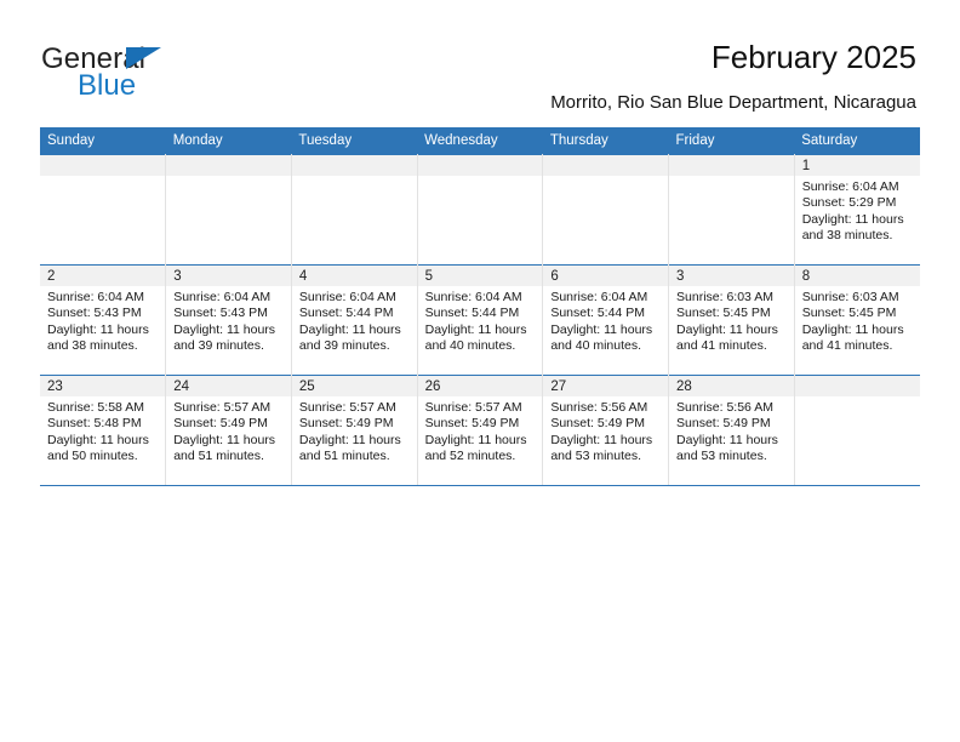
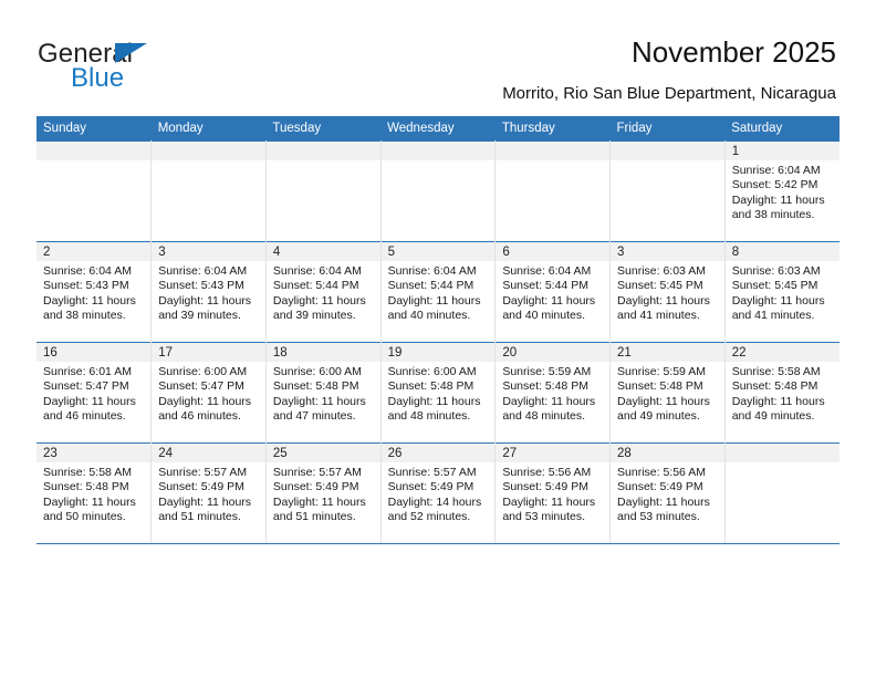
  General
  Blue
- February 2025
+ November 2025
  Morrito, Rio San Blue Department, Nicaragua
  Sunday	Monday	Tuesday	Wednesday	Thursday	Friday	Saturday
- 						1Sunrise: 6:04 AMSunset: 5:29 PMDaylight: 11 hours and 38 minutes.
+ 						1Sunrise: 6:04 AMSunset: 5:42 PMDaylight: 11 hours and 38 minutes.
  2Sunrise: 6:04 AMSunset: 5:43 PMDaylight: 11 hours and 38 minutes.	3Sunrise: 6:04 AMSunset: 5:43 PMDaylight: 11 hours and 39 minutes.	4Sunrise: 6:04 AMSunset: 5:44 PMDaylight: 11 hours and 39 minutes.	5Sunrise: 6:04 AMSunset: 5:44 PMDaylight: 11 hours and 40 minutes.	6Sunrise: 6:04 AMSunset: 5:44 PMDaylight: 11 hours and 40 minutes.	3Sunrise: 6:03 AMSunset: 5:45 PMDaylight: 11 hours and 41 minutes.	8Sunrise: 6:03 AMSunset: 5:45 PMDaylight: 11 hours and 41 minutes.
+ 16Sunrise: 6:01 AMSunset: 5:47 PMDaylight: 11 hours and 46 minutes.	17Sunrise: 6:00 AMSunset: 5:47 PMDaylight: 11 hours and 46 minutes.	18Sunrise: 6:00 AMSunset: 5:48 PMDaylight: 11 hours and 47 minutes.	19Sunrise: 6:00 AMSunset: 5:48 PMDaylight: 11 hours and 48 minutes.	20Sunrise: 5:59 AMSunset: 5:48 PMDaylight: 11 hours and 48 minutes.	21Sunrise: 5:59 AMSunset: 5:48 PMDaylight: 11 hours and 49 minutes.	22Sunrise: 5:58 AMSunset: 5:48 PMDaylight: 11 hours and 49 minutes.
- 23Sunrise: 5:58 AMSunset: 5:48 PMDaylight: 11 hours and 50 minutes.	24Sunrise: 5:57 AMSunset: 5:49 PMDaylight: 11 hours and 51 minutes.	25Sunrise: 5:57 AMSunset: 5:49 PMDaylight: 11 hours and 51 minutes.	26Sunrise: 5:57 AMSunset: 5:49 PMDaylight: 11 hours and 52 minutes.	27Sunrise: 5:56 AMSunset: 5:49 PMDaylight: 11 hours and 53 minutes.	28Sunrise: 5:56 AMSunset: 5:49 PMDaylight: 11 hours and 53 minutes.
+ 23Sunrise: 5:58 AMSunset: 5:48 PMDaylight: 11 hours and 50 minutes.	24Sunrise: 5:57 AMSunset: 5:49 PMDaylight: 11 hours and 51 minutes.	25Sunrise: 5:57 AMSunset: 5:49 PMDaylight: 11 hours and 51 minutes.	26Sunrise: 5:57 AMSunset: 5:49 PMDaylight: 14 hours and 52 minutes.	27Sunrise: 5:56 AMSunset: 5:49 PMDaylight: 11 hours and 53 minutes.	28Sunrise: 5:56 AMSunset: 5:49 PMDaylight: 11 hours and 53 minutes.
